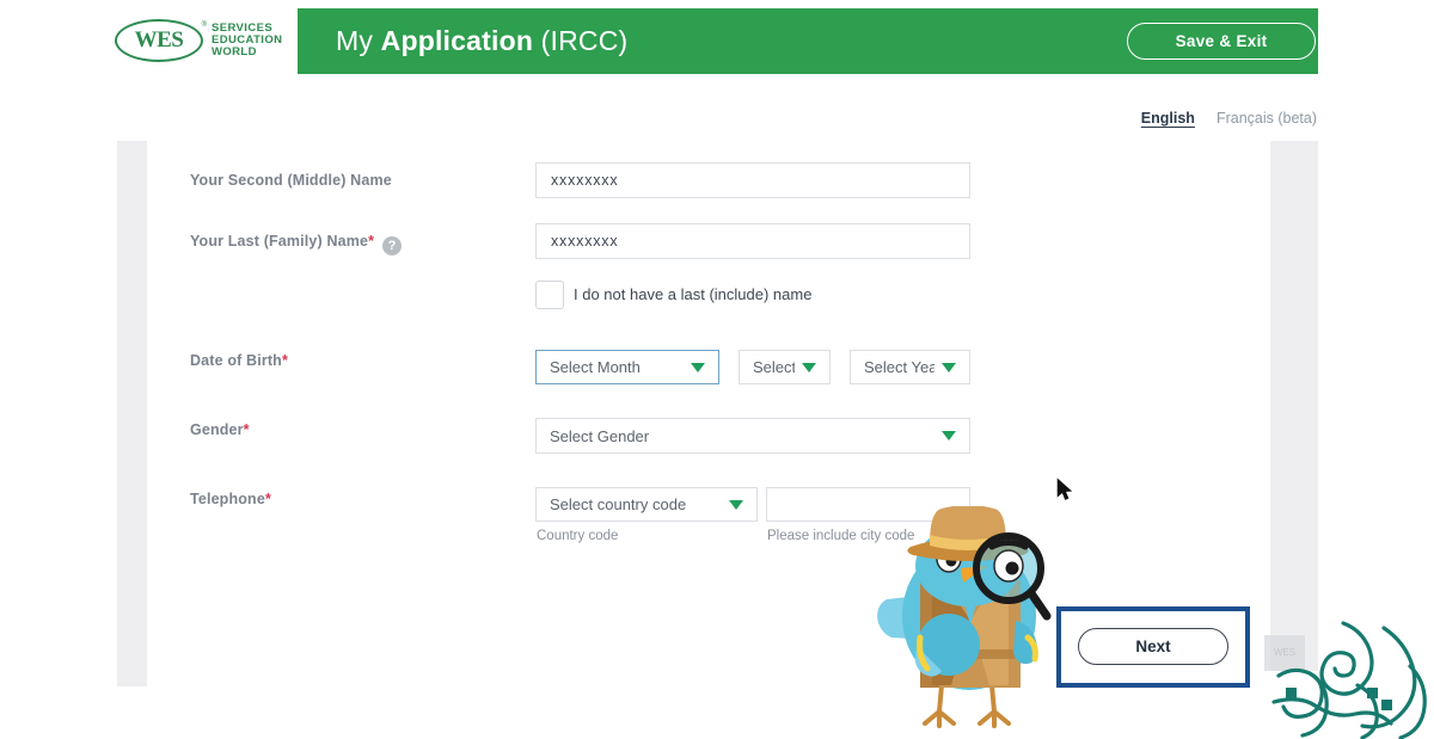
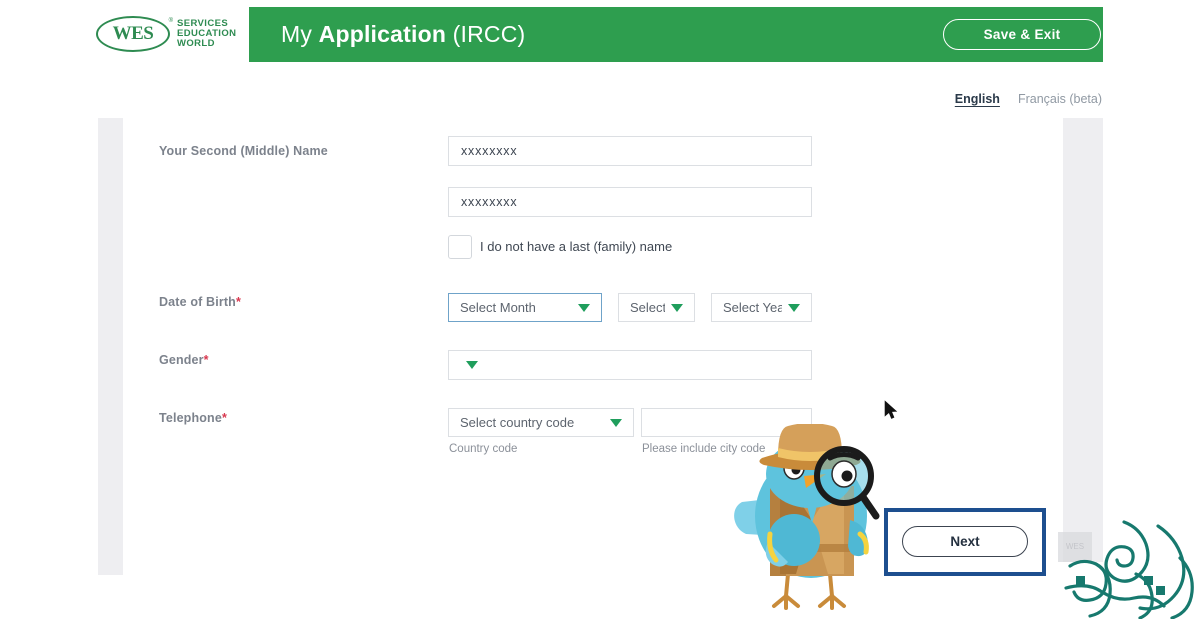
  WES
  SERVICES
  EDUCATION
  WORLD
  My Application (IRCC)
  Save & Exit
  English
  Français (beta)
  Your Second (Middle) Name
  xxxxxxxx
- Your Last (Family) Name* ?
  xxxxxxxx
- I do not have a last (include) name
+ I do not have a last (family) name
  Date of Birth*
  Select Month
  Select
  Select Yea
  Gender*
- Select Gender
  Telephone*
  Select country code
  Country code
  Please include city code
  Next
  WES
